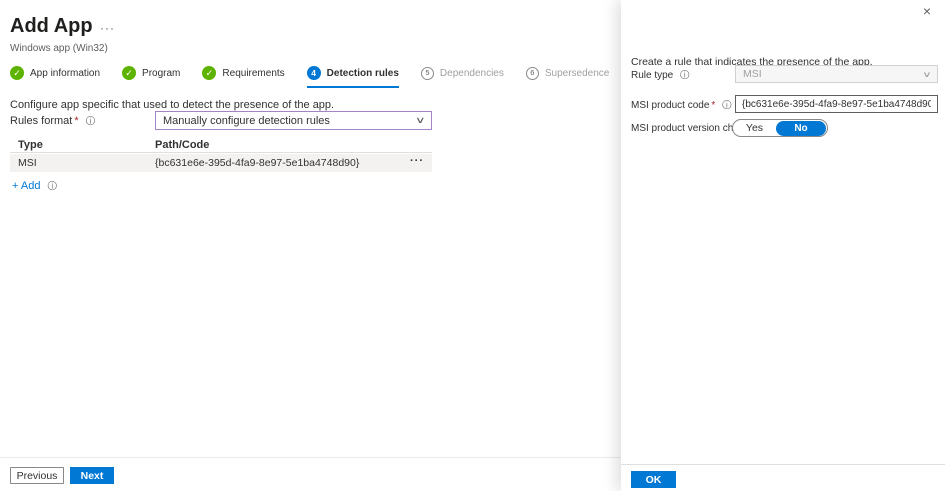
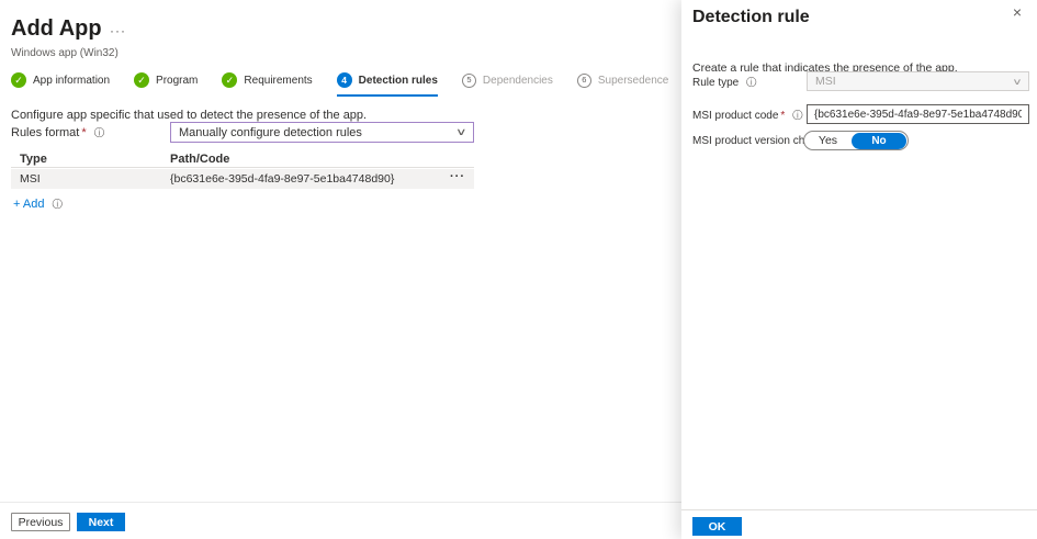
  Add App
  ···
  Windows app (Win32)
  ✓
  App information
  ✓
  Program
  ✓
  Requirements
  4
  Detection rules
  5
  Dependencies
  6
  Supersedence
  Configure app specific that used to detect the presence of the app.
  Rules format * ⓘ
  Manually configure detection rules
  ∨
  Type
  Path/Code
  MSI
  {bc631e6e-395d-4fa9-8e97-5e1ba4748d90}
  ···
  + Add ⓘ
  Previous
  Next
+ Detection rule
  ×
  Create a rule that indicates the presence of the app.
  Rule type ⓘ
  MSI
  ∨
  MSI product code * ⓘ
  {bc631e6e-395d-4fa9-8e97-5e1ba4748d90
  MSI product version ch
  Yes
  No
  OK
